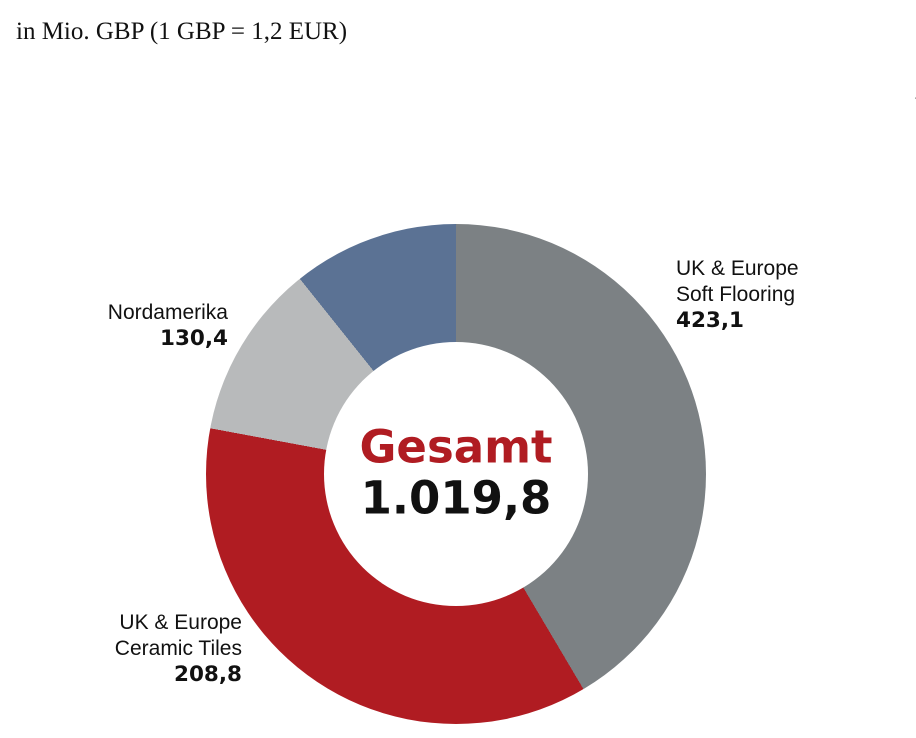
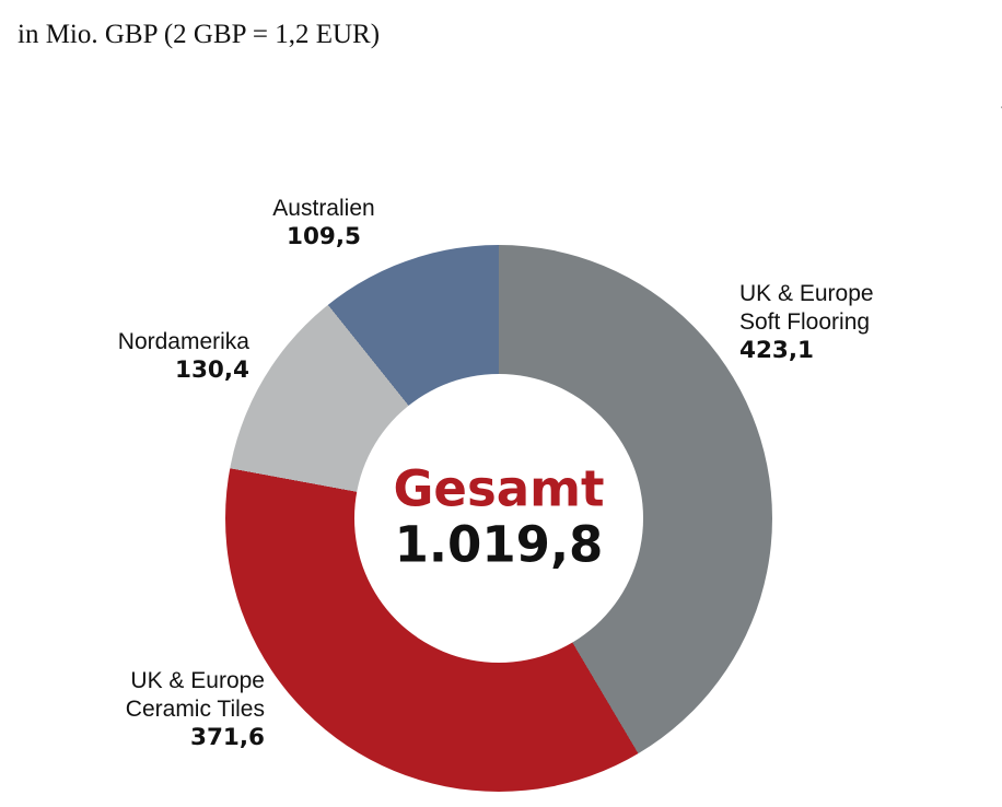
- in Mio. GBP (1 GBP = 1,2 EUR)
+ in Mio. GBP (2 GBP = 1,2 EUR)
  Gesamt
  1.019,8
+ Australien
+ 109,5
  Nordamerika
  130,4
  UK & Europe
  Ceramic Tiles
- 208,8
+ 371,6
  UK & Europe
  Soft Flooring
  423,1
